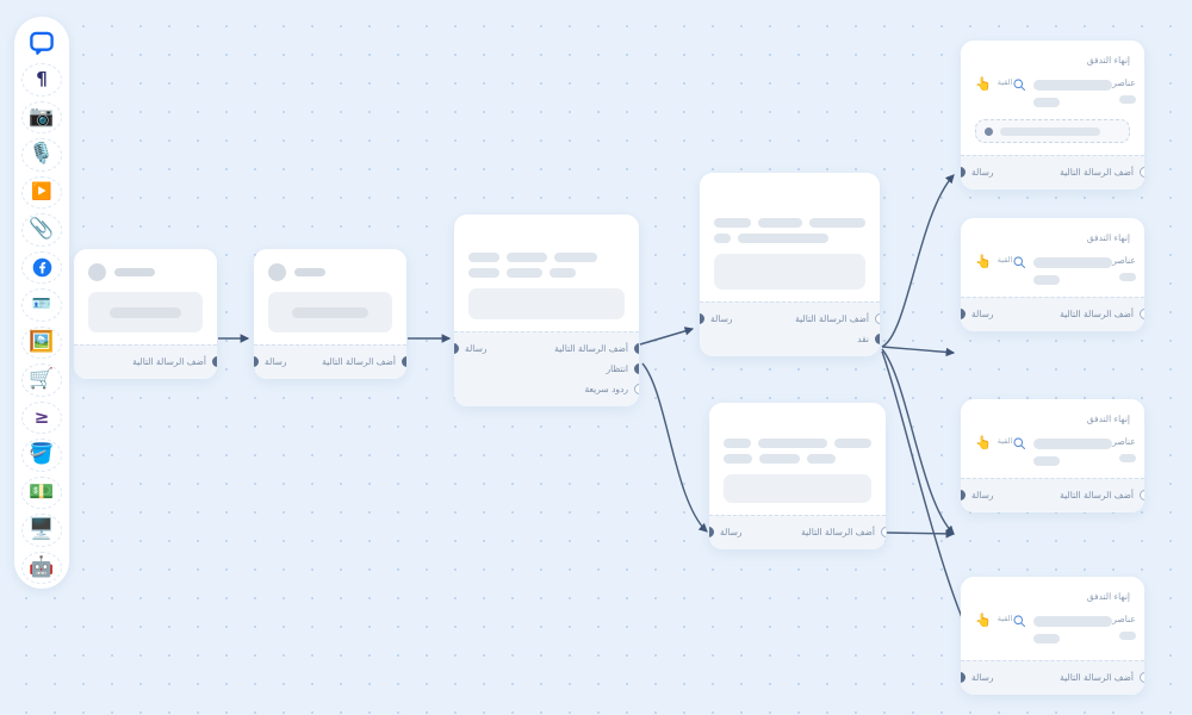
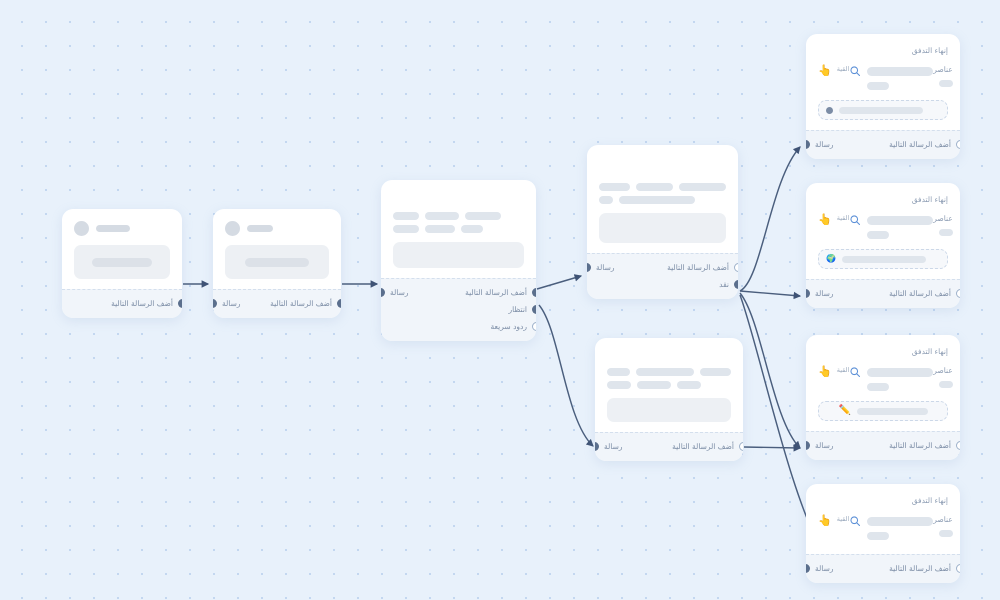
- ¶
- 📷
- 🎙️
- ▶️
- 📎
- 🪪
- 🖼️
- 🛒
- ≥
- 🪣
- 💵
- 🖥️
- 🤖
  أضف الرسالة التالية
  رسالة
  أضف الرسالة التالية
  رسالة
  أضف الرسالة التالية
  انتظار
  ردود سريعة
  رسالة
  أضف الرسالة التالية
  نقد
  رسالة
  أضف الرسالة التالية
  إنهاء التدفق
  👆
  القية
  عناصر
  رسالة
  أضف الرسالة التالية
  إنهاء التدفق
  👆
  القية
  عناصر
+ 🌍
  رسالة
  أضف الرسالة التالية
  إنهاء التدفق
  👆
  القية
  عناصر
+ ✏️
  رسالة
  أضف الرسالة التالية
  إنهاء التدفق
  👆
  القية
  عناصر
  رسالة
  أضف الرسالة التالية
